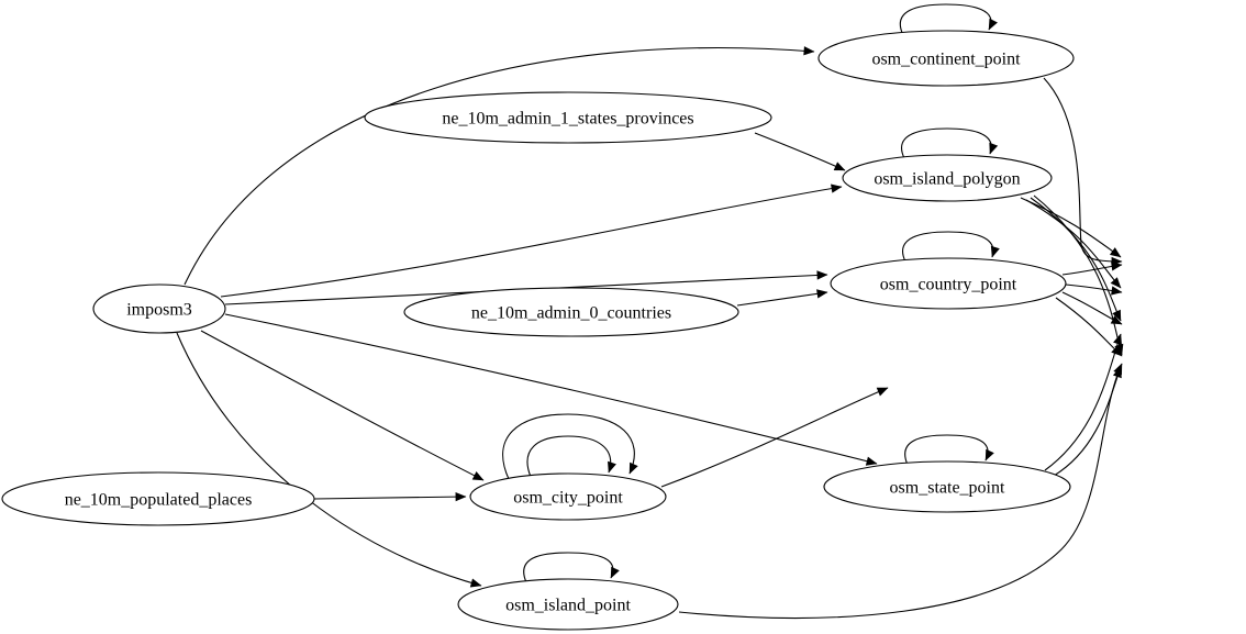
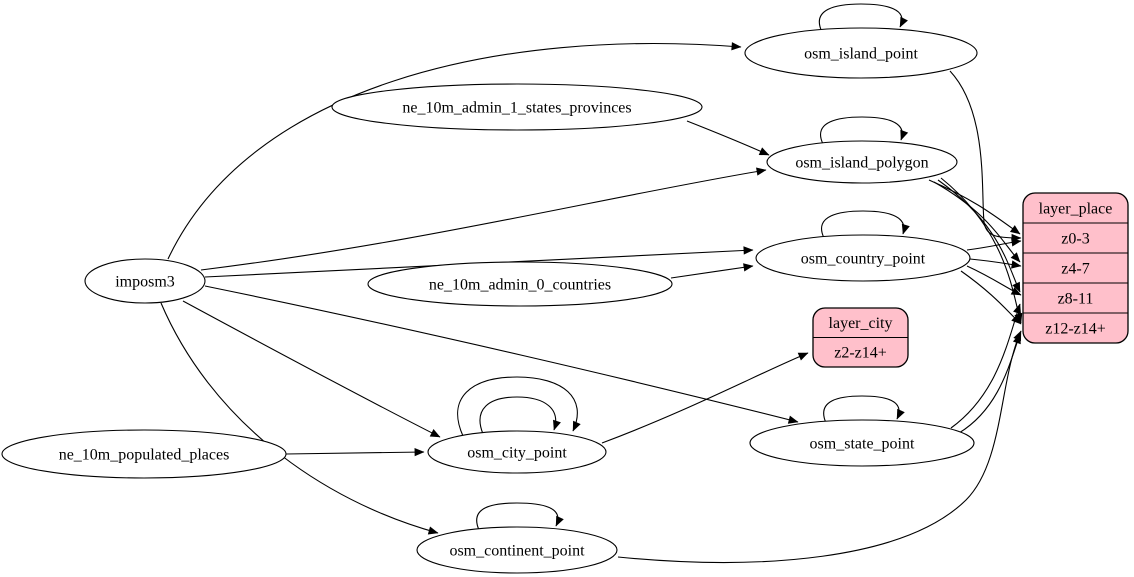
  imposm3
  ne_10m_admin_1_states_provinces
  ne_10m_admin_0_countries
  ne_10m_populated_places
- osm_continent_point
+ osm_island_point
  osm_island_polygon
  osm_country_point
  osm_city_point
  osm_state_point
- osm_island_point
+ osm_continent_point
+ layer_place
+ z0-3
+ z4-7
+ z8-11
+ z12-z14+
+ layer_city
+ z2-z14+
